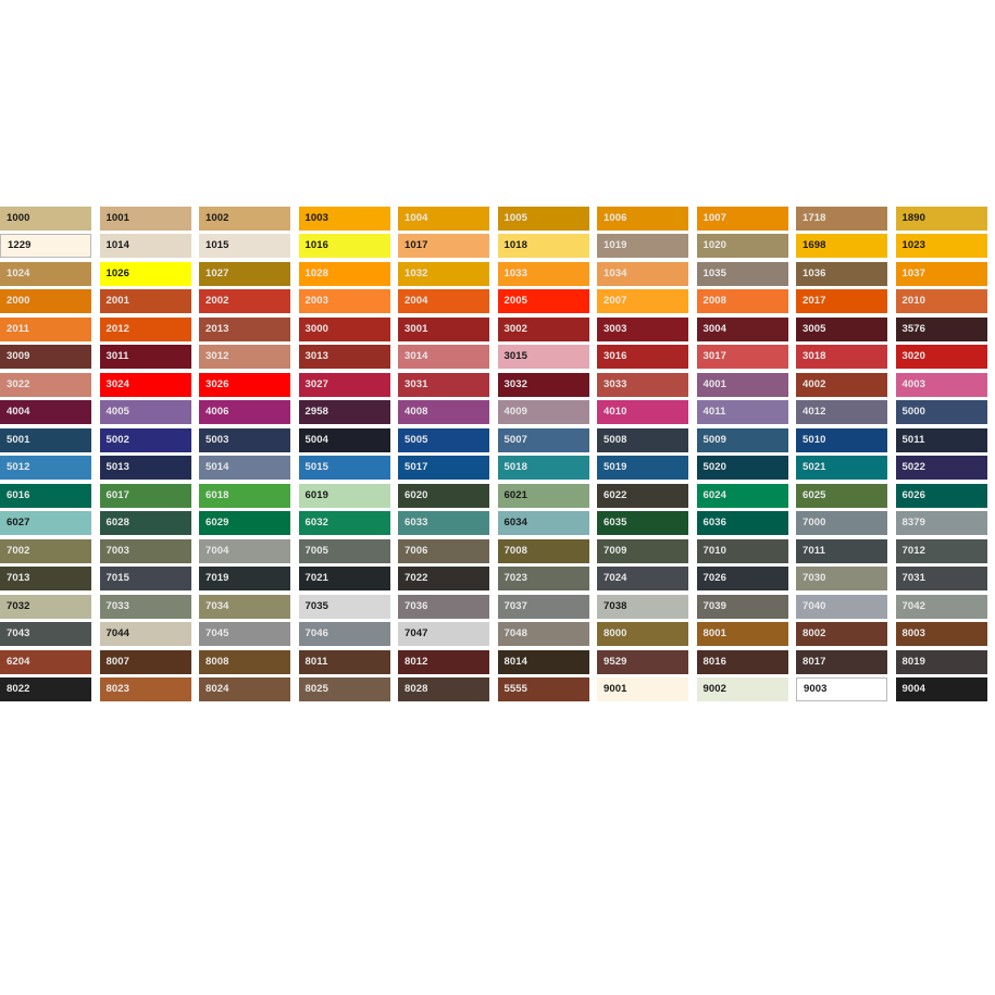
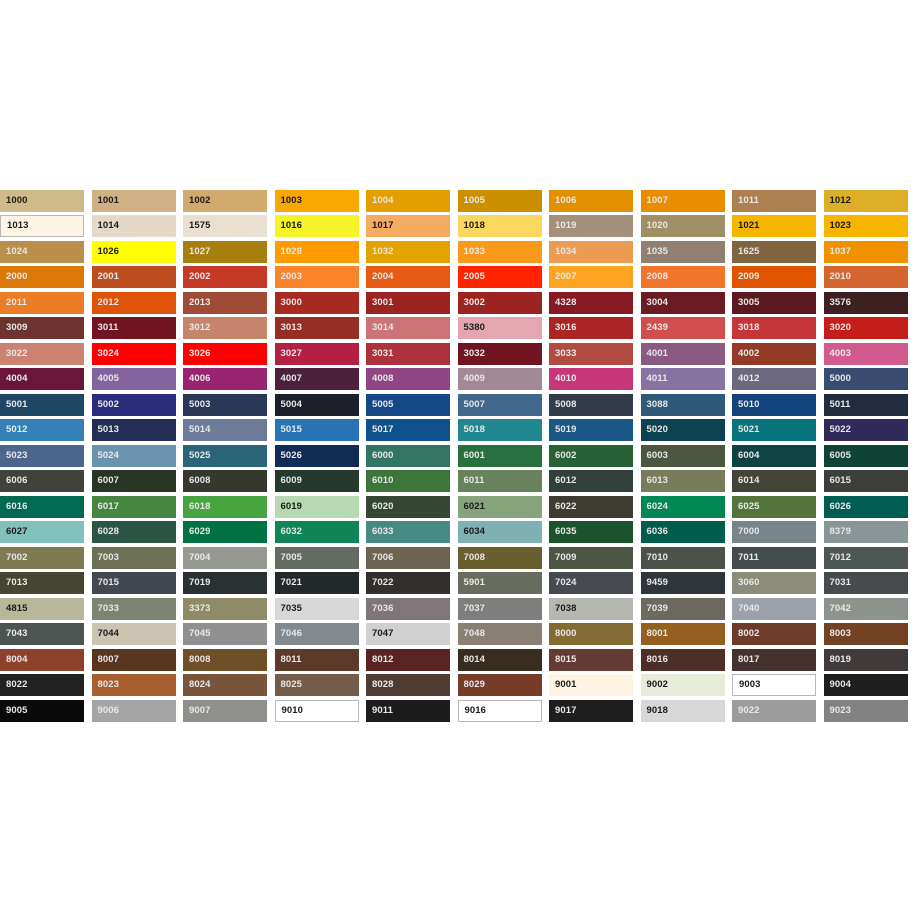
  1000
  1001
  1002
  1003
  1004
  1005
  1006
  1007
- 1718
+ 1011
- 1890
+ 1012
- 1229
+ 1013
  1014
- 1015
+ 1575
  1016
  1017
  1018
  1019
  1020
- 1698
+ 1021
  1023
  1024
  1026
  1027
  1028
  1032
  1033
  1034
  1035
- 1036
+ 1625
  1037
  2000
  2001
  2002
  2003
  2004
  2005
  2007
  2008
- 2017
+ 2009
  2010
  2011
  2012
  2013
  3000
  3001
  3002
- 3003
+ 4328
  3004
  3005
  3576
  3009
  3011
  3012
  3013
  3014
- 3015
+ 5380
  3016
- 3017
+ 2439
  3018
  3020
  3022
  3024
  3026
  3027
  3031
  3032
  3033
  4001
  4002
  4003
  4004
  4005
  4006
- 2958
+ 4007
  4008
  4009
  4010
  4011
  4012
  5000
  5001
  5002
  5003
  5004
  5005
  5007
  5008
- 5009
+ 3088
  5010
  5011
  5012
  5013
  5014
  5015
  5017
  5018
  5019
  5020
  5021
  5022
+ 5023
+ 5024
+ 5025
+ 5026
+ 6000
+ 6001
+ 6002
+ 6003
+ 6004
+ 6005
+ 6006
+ 6007
+ 6008
+ 6009
+ 6010
+ 6011
+ 6012
+ 6013
+ 6014
+ 6015
  6016
  6017
  6018
  6019
  6020
  6021
  6022
  6024
  6025
  6026
  6027
  6028
  6029
  6032
  6033
  6034
  6035
  6036
  7000
  8379
  7002
  7003
  7004
  7005
  7006
  7008
  7009
  7010
  7011
  7012
  7013
  7015
  7019
  7021
  7022
- 7023
+ 5901
  7024
- 7026
+ 9459
- 7030
+ 3060
  7031
- 7032
+ 4815
  7033
- 7034
+ 3373
  7035
  7036
  7037
  7038
  7039
  7040
  7042
  7043
  7044
  7045
  7046
  7047
  7048
  8000
  8001
  8002
  8003
- 6204
+ 8004
  8007
  8008
  8011
  8012
  8014
- 9529
+ 8015
  8016
  8017
  8019
  8022
  8023
  8024
  8025
  8028
- 5555
+ 8029
  9001
  9002
  9003
  9004
+ 9005
+ 9006
+ 9007
+ 9010
+ 9011
+ 9016
+ 9017
+ 9018
+ 9022
+ 9023
